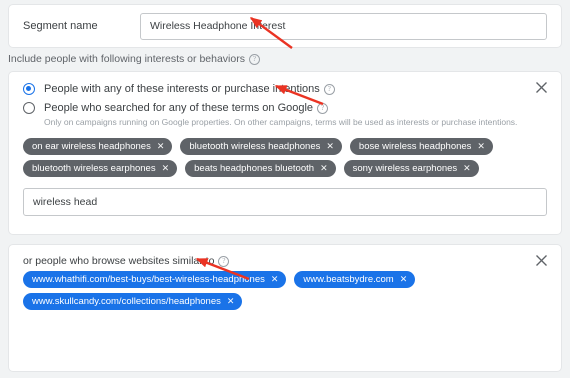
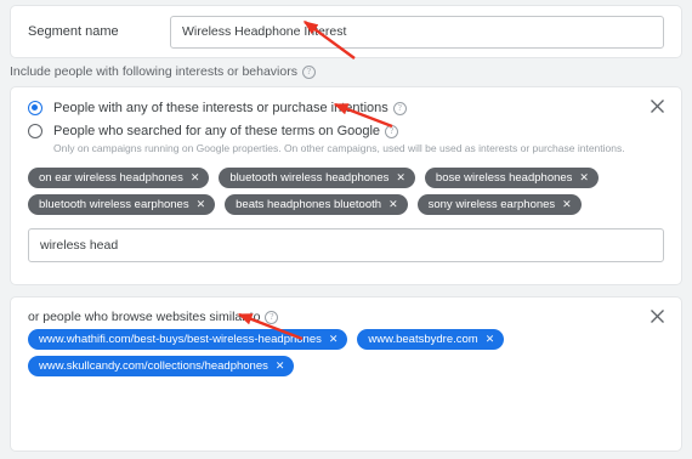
  Segment name
  Wireless Headphone Inerest
  Include people with following interests or behaviors
  ?
  People with any of these interests or purchase inentions
  ?
  People who searched for any of these terms on Google
  ?
- Only on campaigns running on Google properties. On other campaigns, terms will be used as interests or purchase intentions.
+ Only on campaigns running on Google properties. On other campaigns, used will be used as interests or purchase intentions.
  on ear wireless headphones
  ✕
  bluetooth wireless headphones
  ✕
  bose wireless headphones
  ✕
  bluetooth wireless earphones
  ✕
  beats headphones bluetooth
  ✕
  sony wireless earphones
  ✕
  wireless head
  or people who browse websites simila to
  ?
  www.whathifi.com/best-buys/best-wireless-headphones
  ✕
  www.beatsbydre.com
  ✕
  www.skullcandy.com/collections/headphones
  ✕
